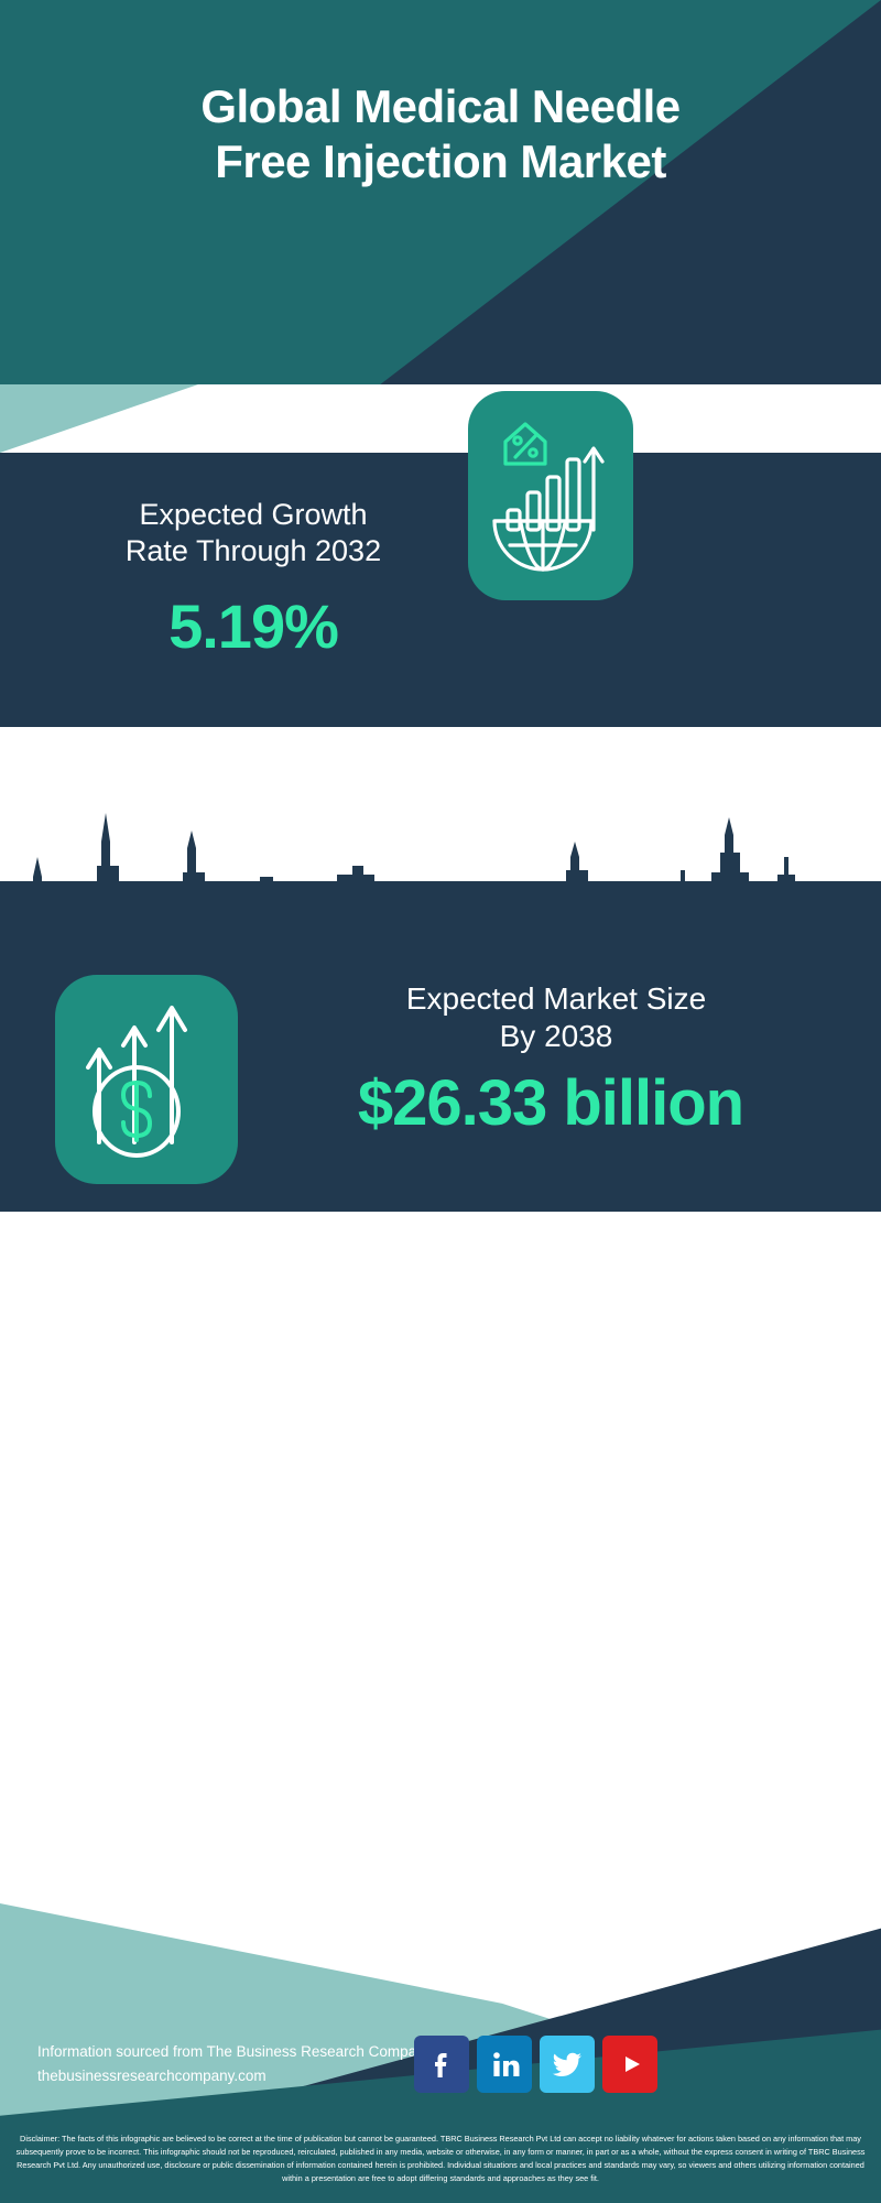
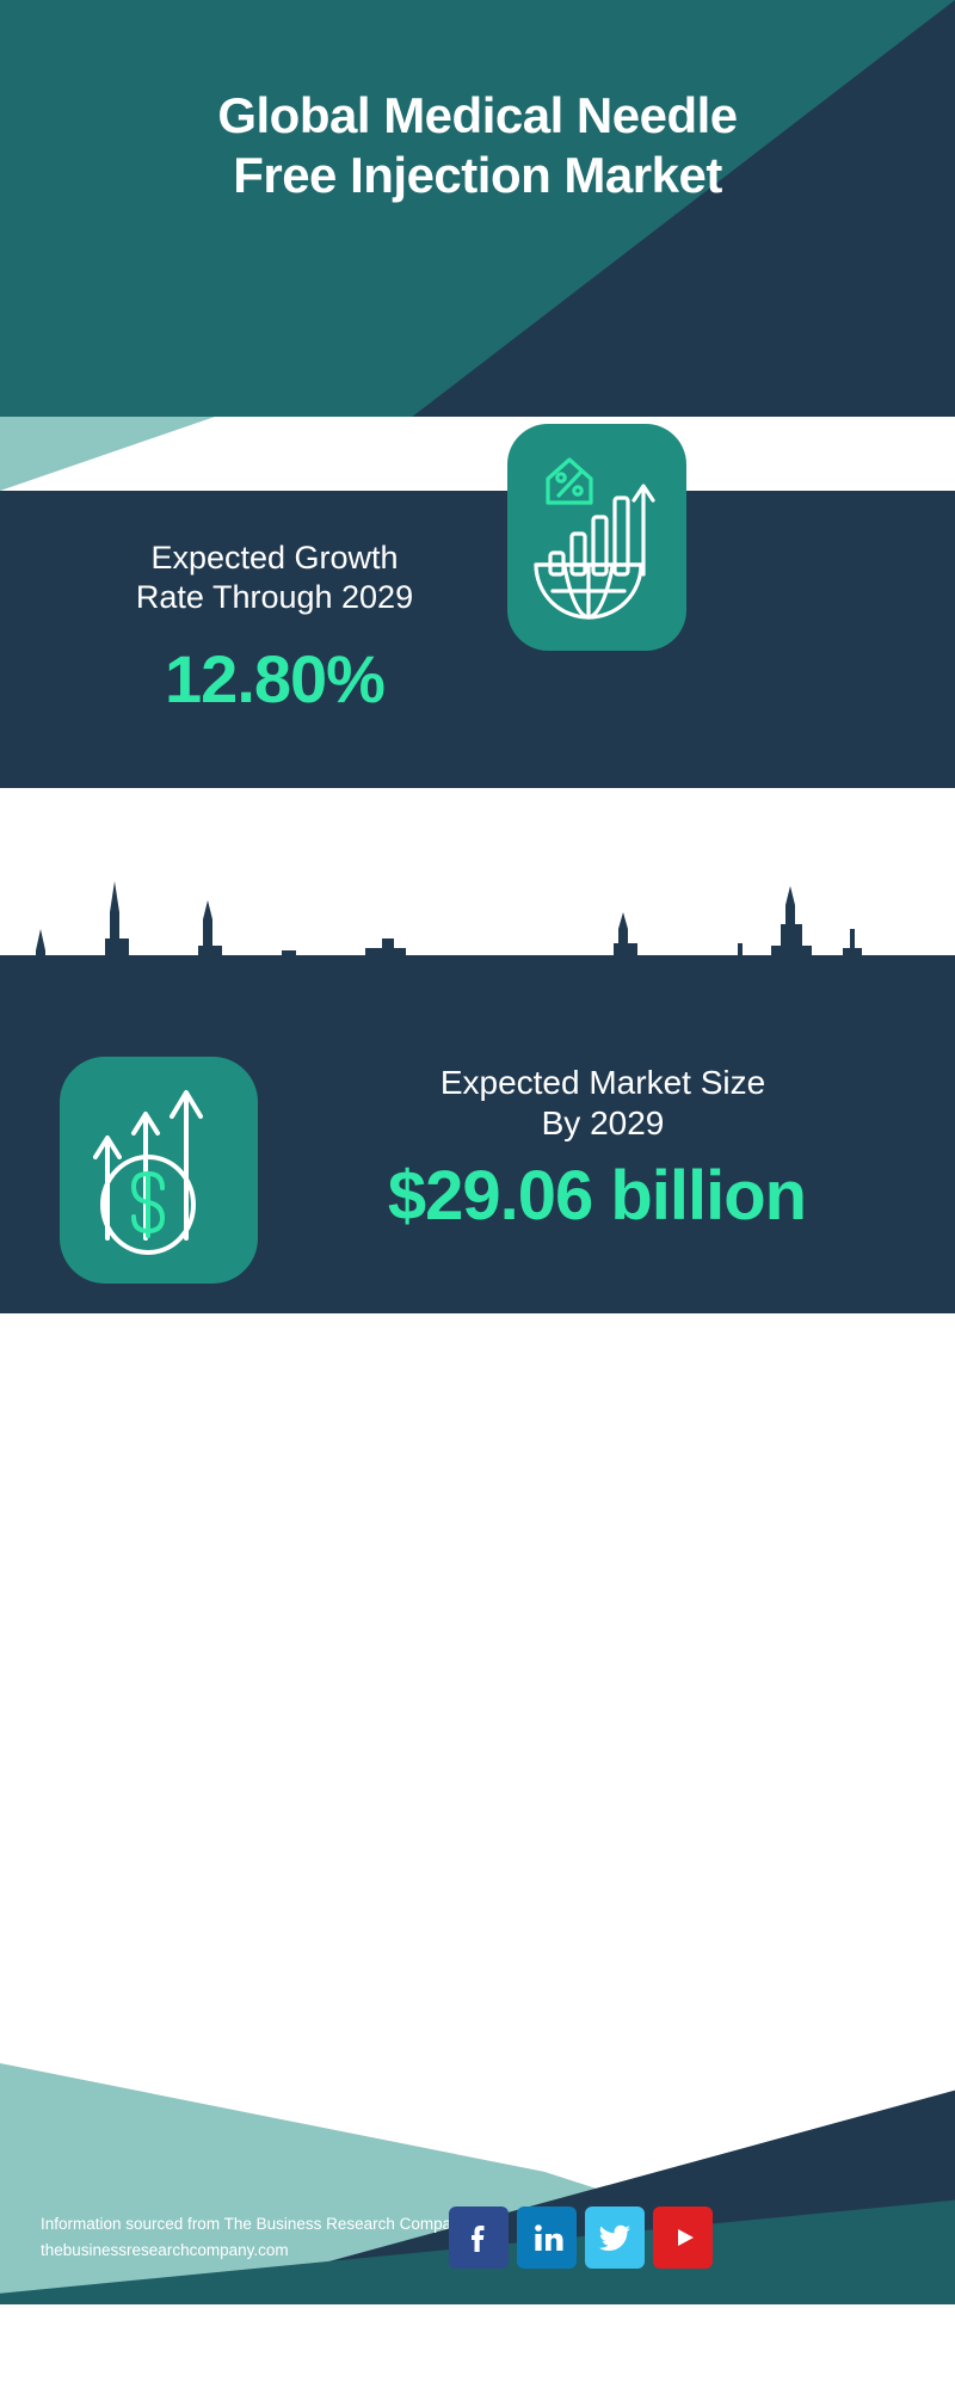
  Global Medical Needle
  Free Injection Market
  Expected Growth
- Rate Through 2032
+ Rate Through 2029
- 5.19%
+ 12.80%
  Expected Market Size
- By 2038
+ By 2029
- $26.33 billion
+ $29.06 billion
  Information sourced from The Business Research Compa
  thebusinessresearchcompany.com
- Disclaimer: The facts of this infographic are believed to be correct at the time of publication but cannot be guaranteed. TBRC Business Research Pvt Ltd can accept no liability whatever for actions taken based on any information that may subsequently prove to be incorrect. This infographic should not be reproduced, reirculated, published in any media, website or otherwise, in any form or manner, in part or as a whole, without the express consent in writing of TBRC Business Research Pvt Ltd. Any unauthorized use, disclosure or public dissemination of information contained herein is prohibited. Individual situations and local practices and standards may vary, so viewers and others utilizing information contained within a presentation are free to adopt differing standards and approaches as they see fit.
